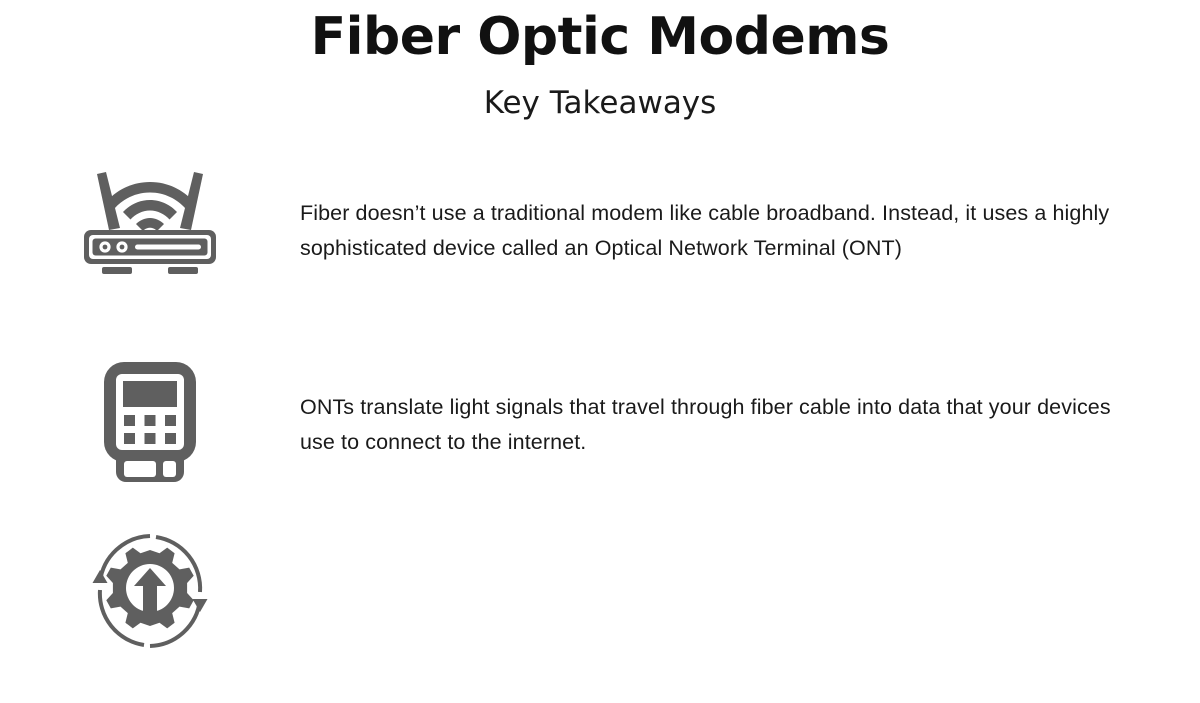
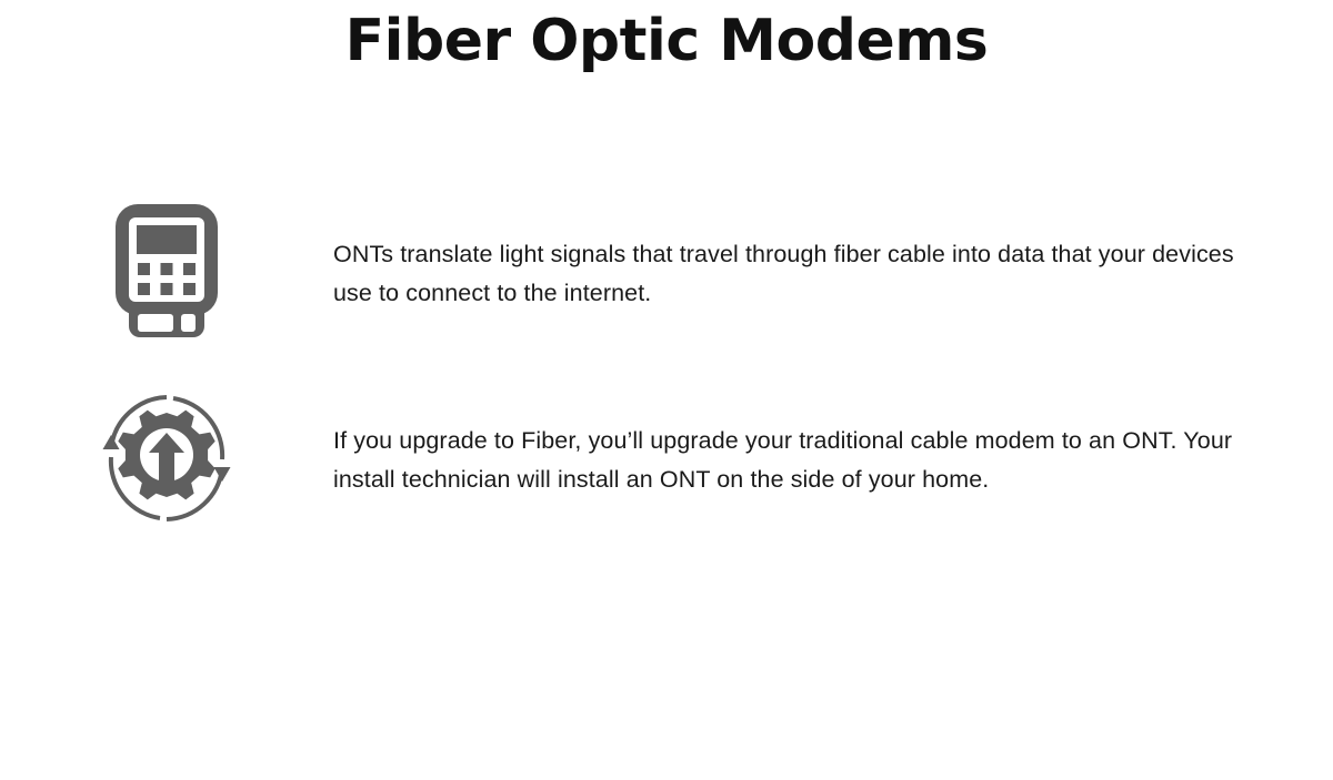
  Fiber Optic Modems
- Key Takeaways
- Fiber doesn’t use a traditional modem like cable broadband. Instead, it uses a highly sophisticated device called an Optical Network Terminal (ONT)
  ONTs translate light signals that travel through fiber cable into data that your devices use to connect to the internet.
+ If you upgrade to Fiber, you’ll upgrade your traditional cable modem to an ONT. Your install technician will install an ONT on the side of your home.
